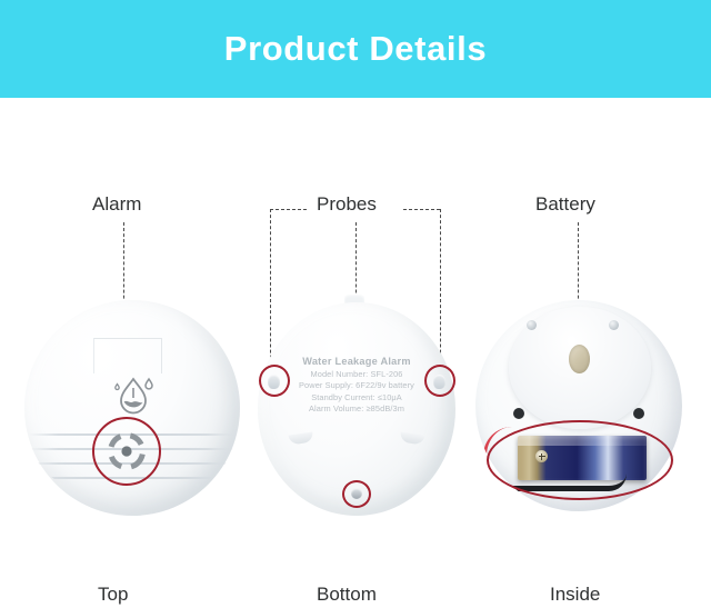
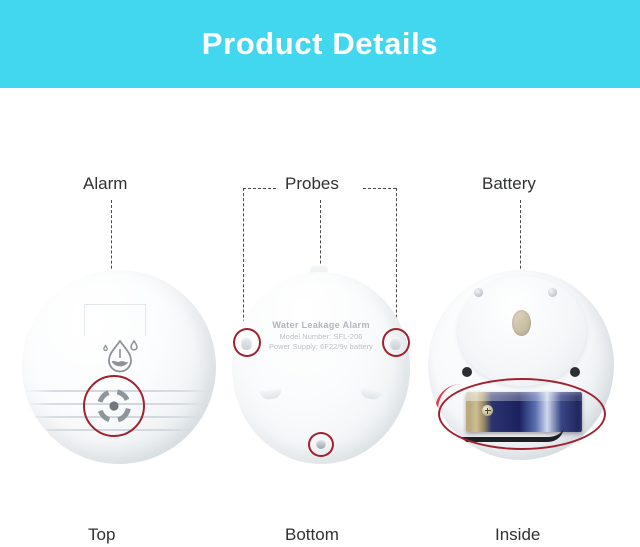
  Product Details
  Alarm
  Probes
  Battery
  Water Leakage Alarm
  Model Number: SFL-206
  Power Supply: 6F22/9v battery
- Standby Current: ≤10μA
- Alarm Volume: ≥85dB/3m
  Top
  Bottom
  Inside
